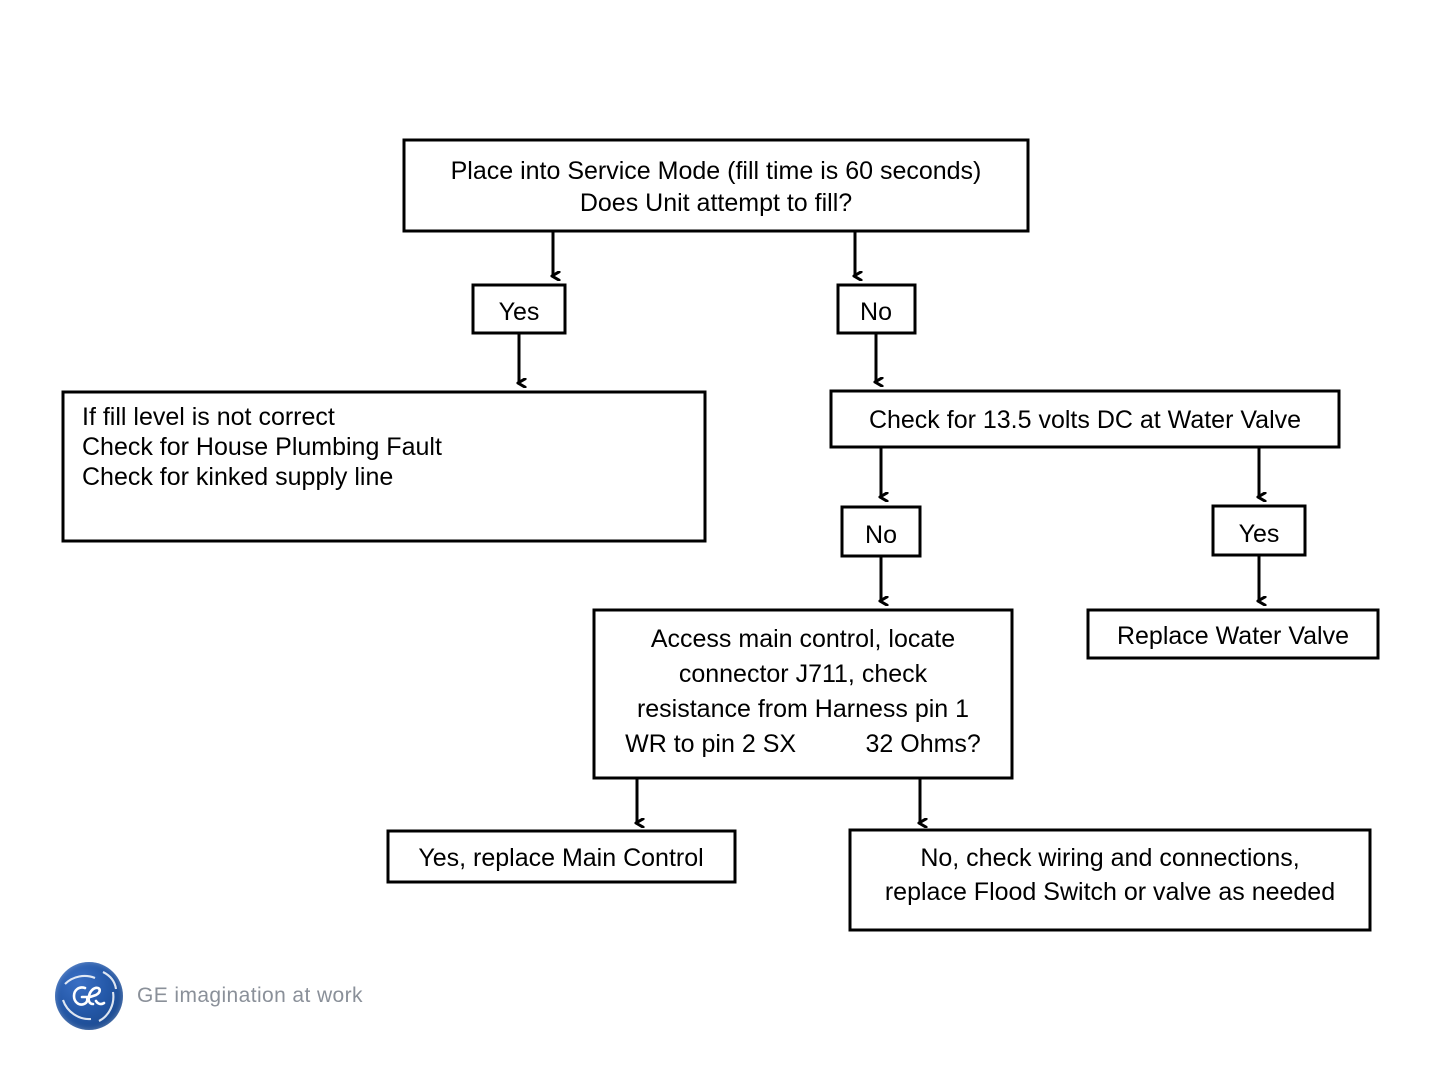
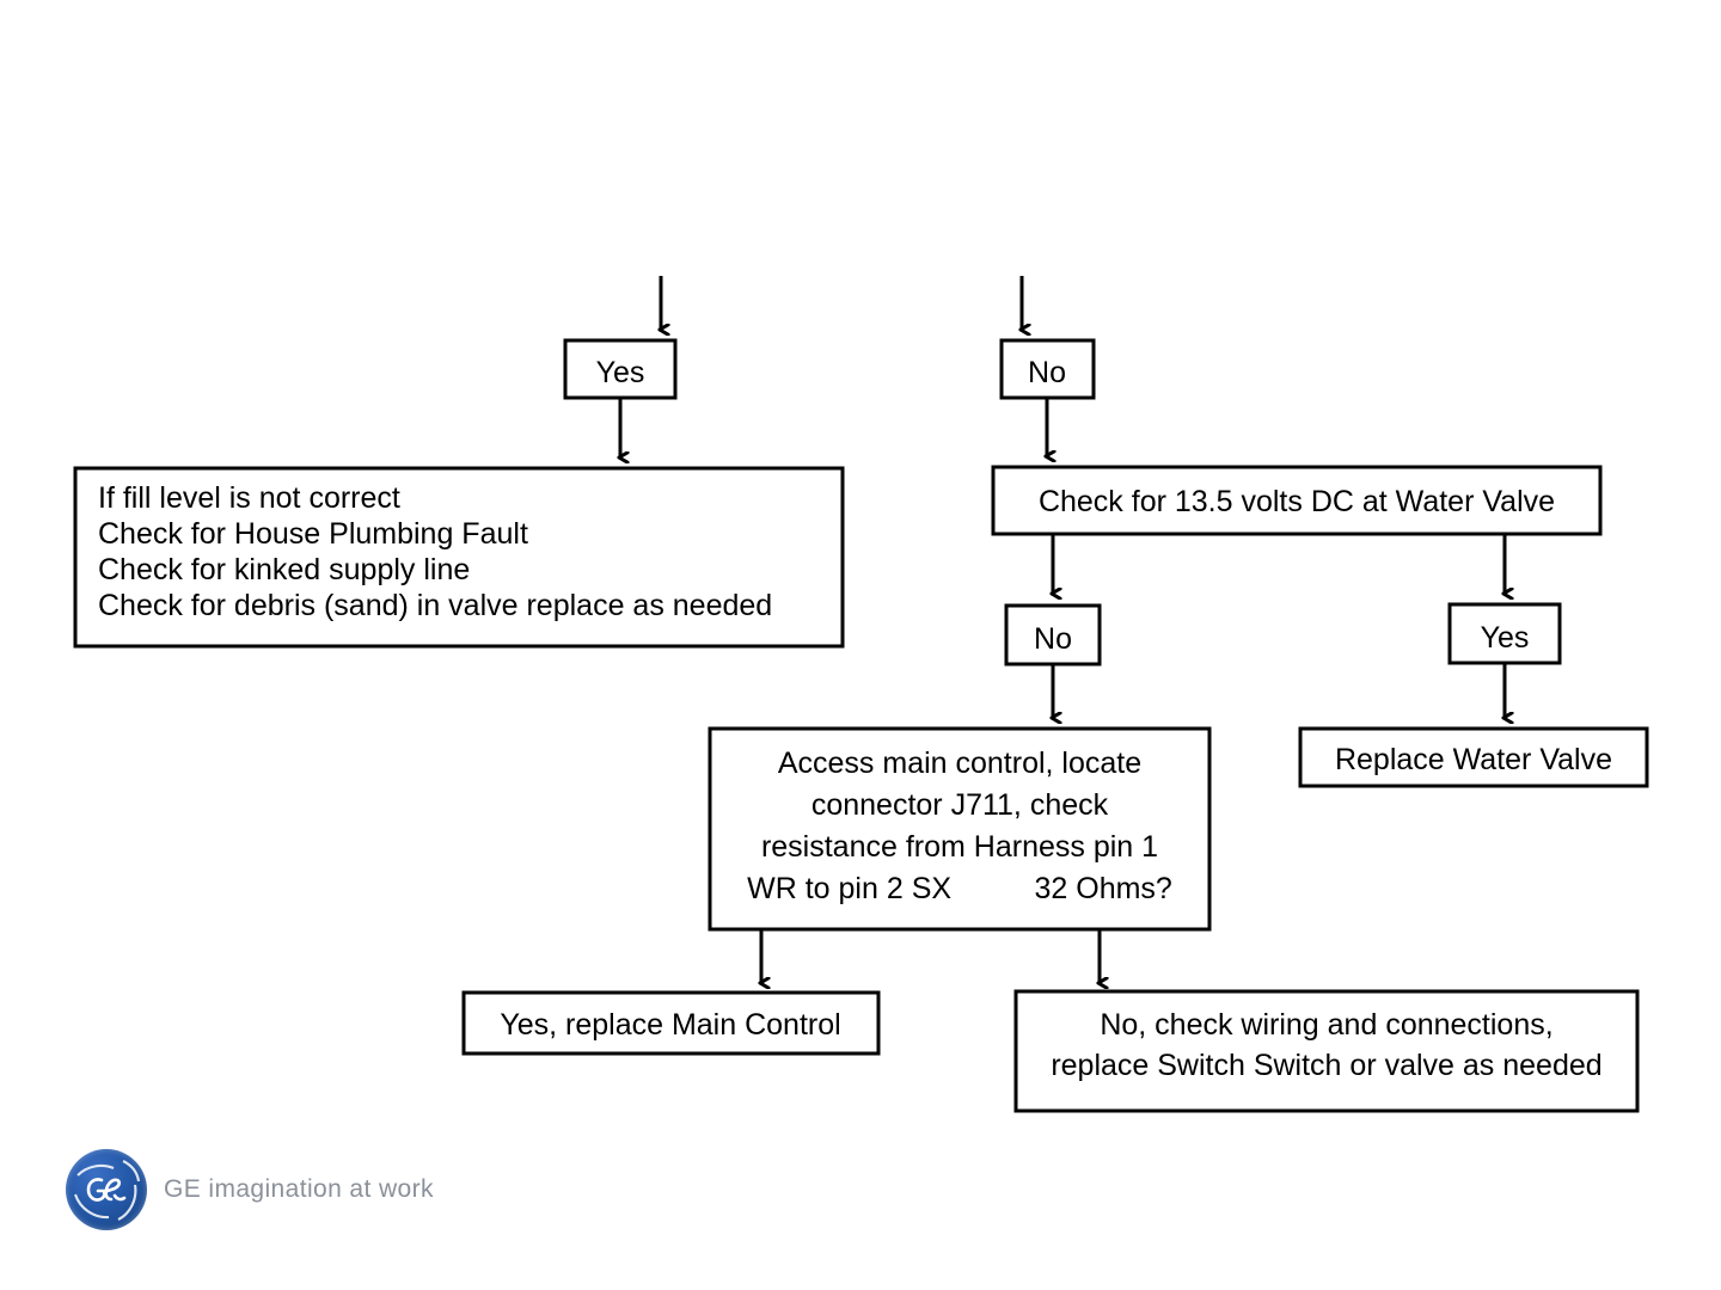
- Place into Service Mode (fill time is 60 seconds)
- Does Unit attempt to fill?
  Yes
  No
  If fill level is not correct
  Check for House Plumbing Fault
  Check for kinked supply line
+ Check for debris (sand) in valve replace as needed
  Check for 13.5 volts DC at Water Valve
  No
  Yes
  Access main control, locate
  connector J711, check
  resistance from Harness pin 1
  WR to pin 2 SX 32 Ohms?
  Replace Water Valve
  Yes, replace Main Control
  No, check wiring and connections,
- replace Flood Switch or valve as needed
+ replace Switch Switch or valve as needed
  GE imagination at work
